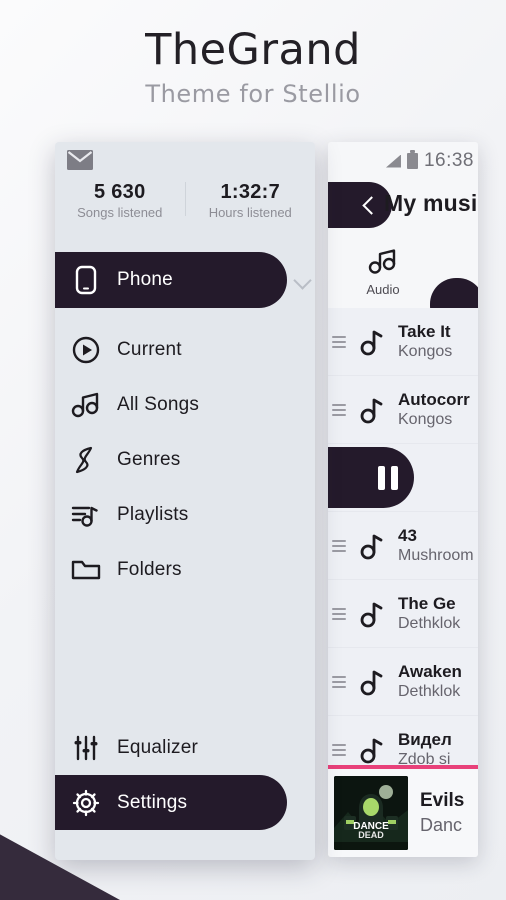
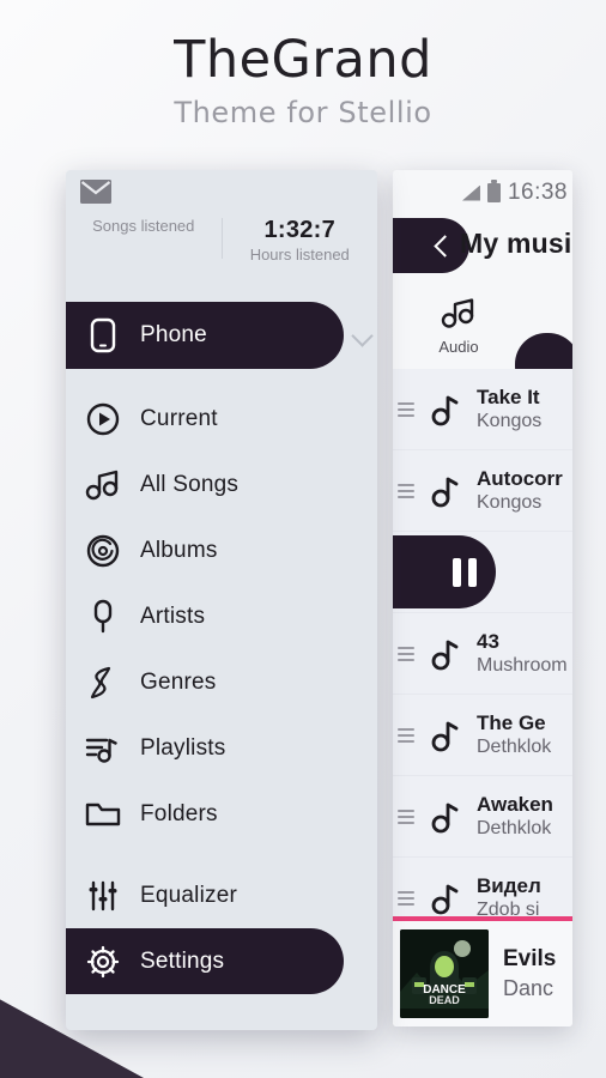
  TheGrand
  Theme for Stellio
  16:38
  My musi
  Audio
  Take It
  Kongos
  Autocorr
  Kongos
  43
  Mushroom
  The Ge
  Dethklok
  Awaken
  Dethklok
  Видел
  Zdob si
  DANCE
  DEAD
  Evils
  Danc
- 5 630
  Songs listened
  1:32:7
  Hours listened
  Phone
  Current
  All Songs
+ Albums
+ Artists
  Genres
  Playlists
  Folders
  Equalizer
  Settings
